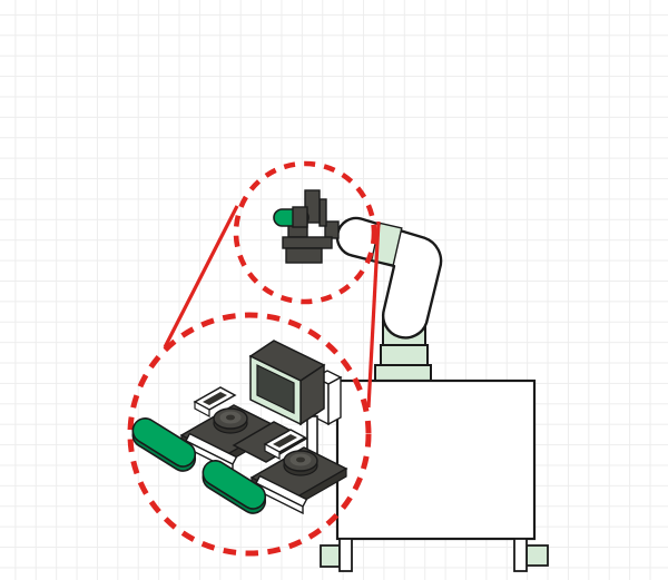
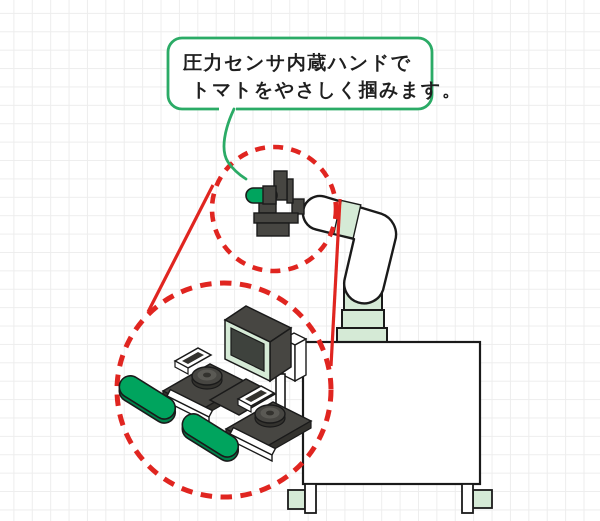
+ 圧力センサ内蔵ハンドで
+ トマトをやさしく掴みます。
